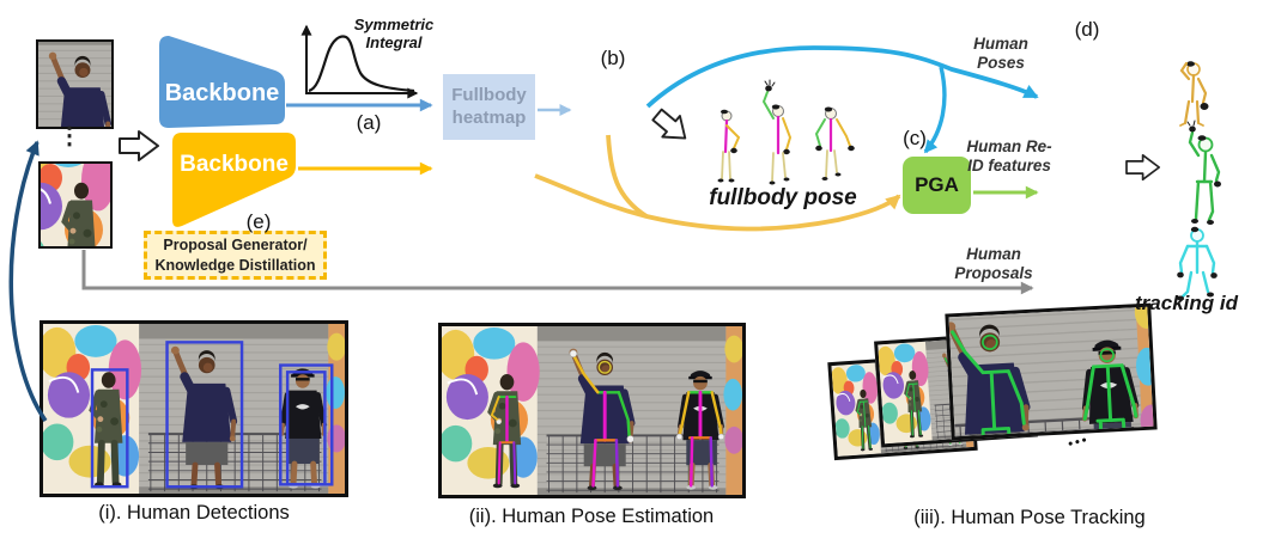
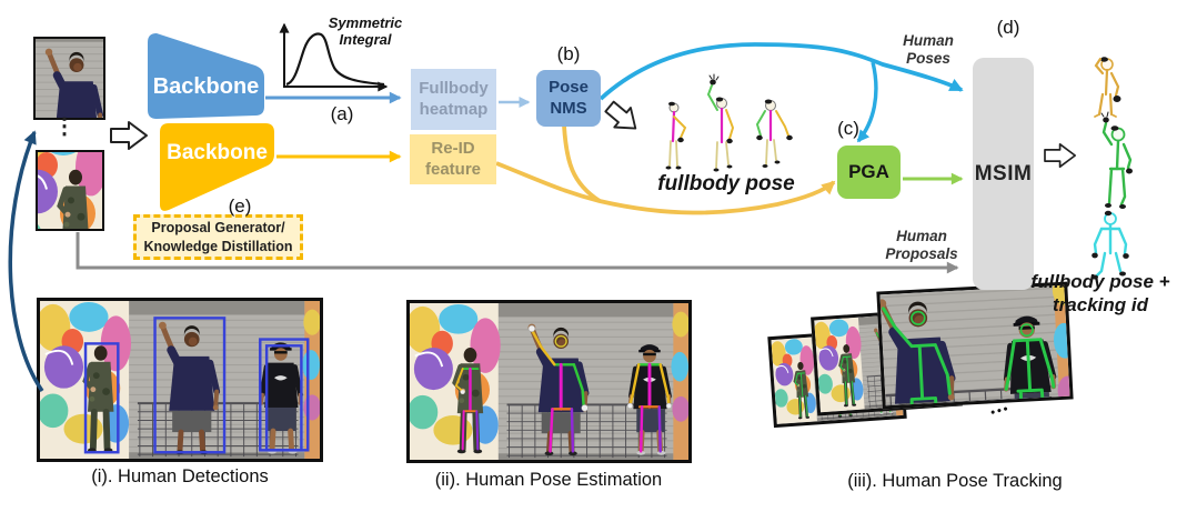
  Fullbody
  heatmap
+ Re-ID
+ feature
+ Pose
+ NMS
  PGA
+ MSIM
  Proposal Generator/
  Knowledge Distillation
  Backbone
  Backbone
  Symmetric
  Integral
  (a)
  (b)
  (c)
  (d)
  (e)
  Human
  Poses
- Human Re-
- ID features
  Human
  Proposals
  fullbody pose
+ fullbody pose +
  tracking id
  ⋮
  (i). Human Detections
  (ii). Human Pose Estimation
  (iii). Human Pose Tracking
